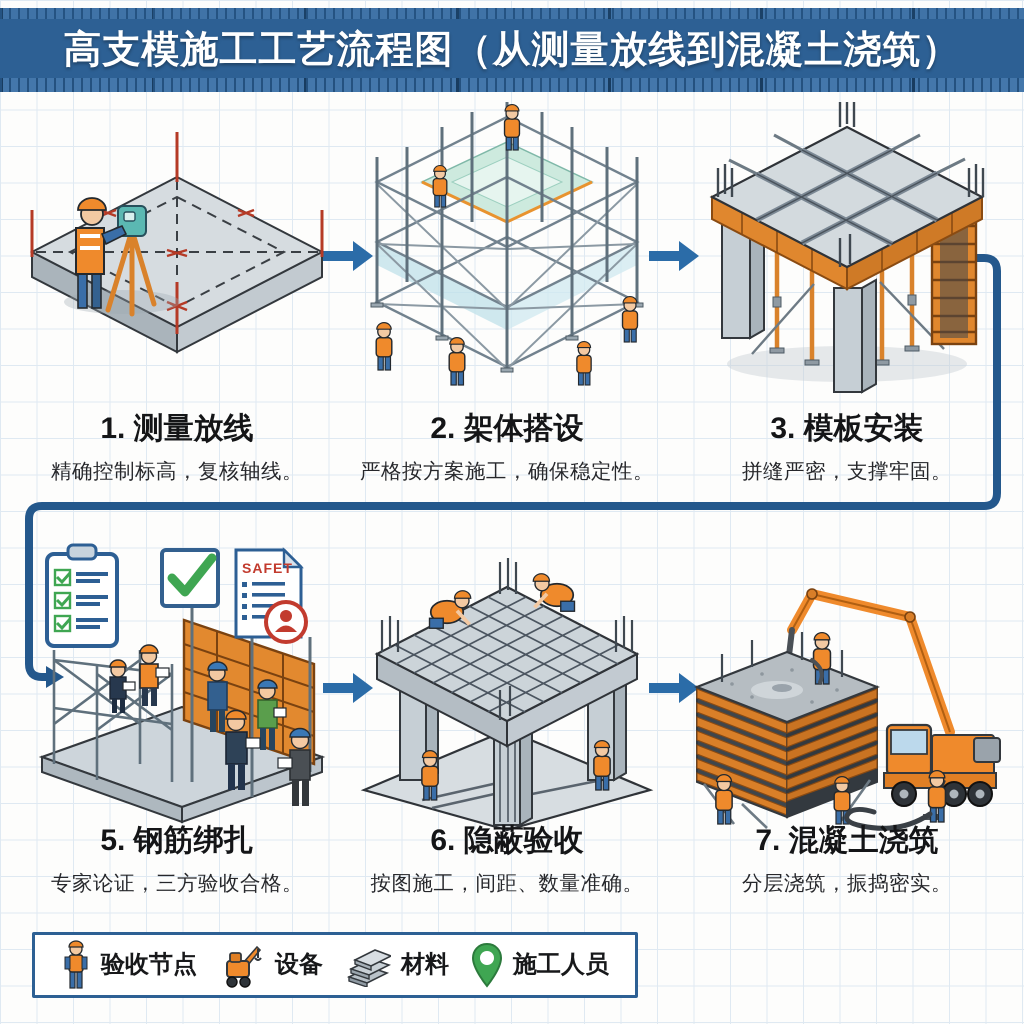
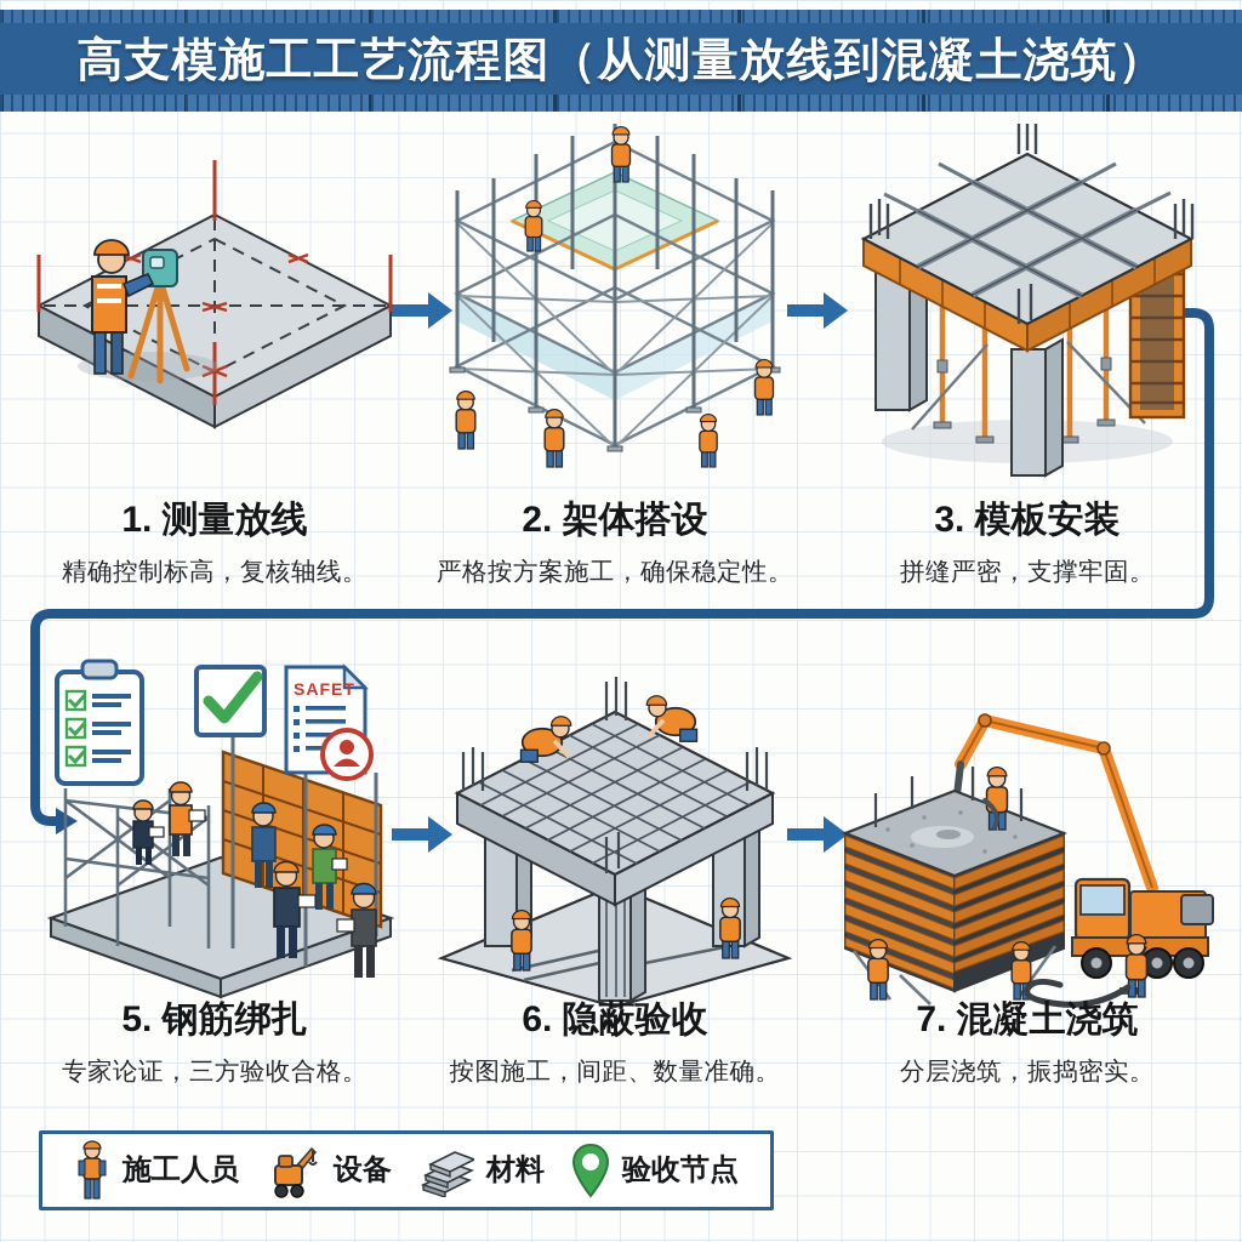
  高支模施工工艺流程图（从测量放线到混凝土浇筑）
  SAFET
  1. 测量放线
  精确控制标高，复核轴线。
  2. 架体搭设
  严格按方案施工，确保稳定性。
  3. 模板安装
  拼缝严密，支撑牢固。
  5. 钢筋绑扎
  专家论证，三方验收合格。
  6. 隐蔽验收
  按图施工，间距、数量准确。
  7. 混凝土浇筑
  分层浇筑，振捣密实。
- 验收节点
+ 施工人员
  设备
  材料
- 施工人员
+ 验收节点
